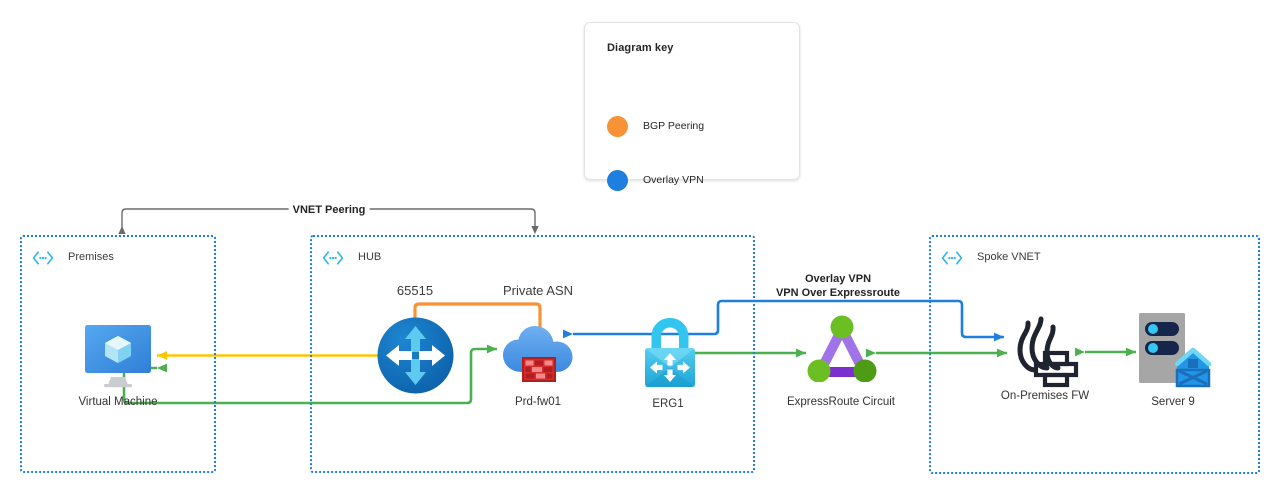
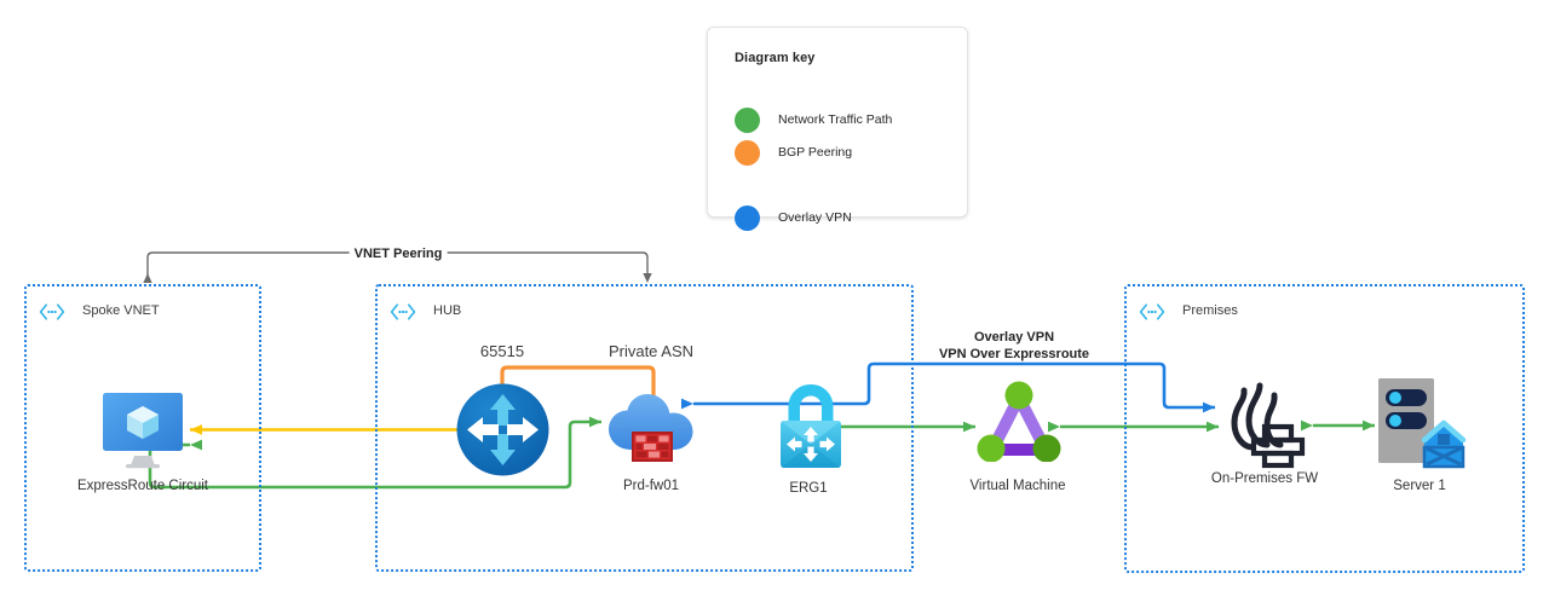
- Premises
+ Spoke VNET
  HUB
- Spoke VNET
+ Premises
- Virtual Machine
+ ExpressRoute Circuit
  Prd-fw01
  ERG1
- ExpressRoute Circuit
+ Virtual Machine
  On-Premises FW
- Server 9
+ Server 1
  VNET Peering
  65515
  Private ASN
  Overlay VPN
  VPN Over Expressroute
  Diagram key
+ Network Traffic Path
  BGP Peering
  Overlay VPN
